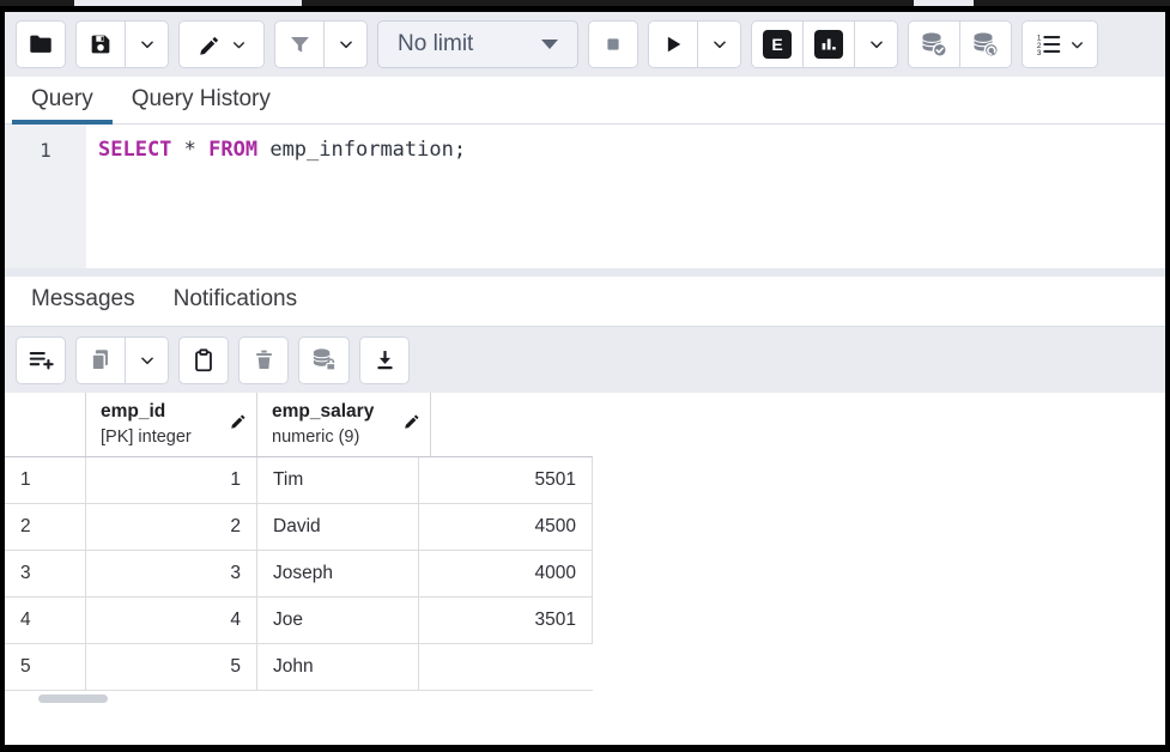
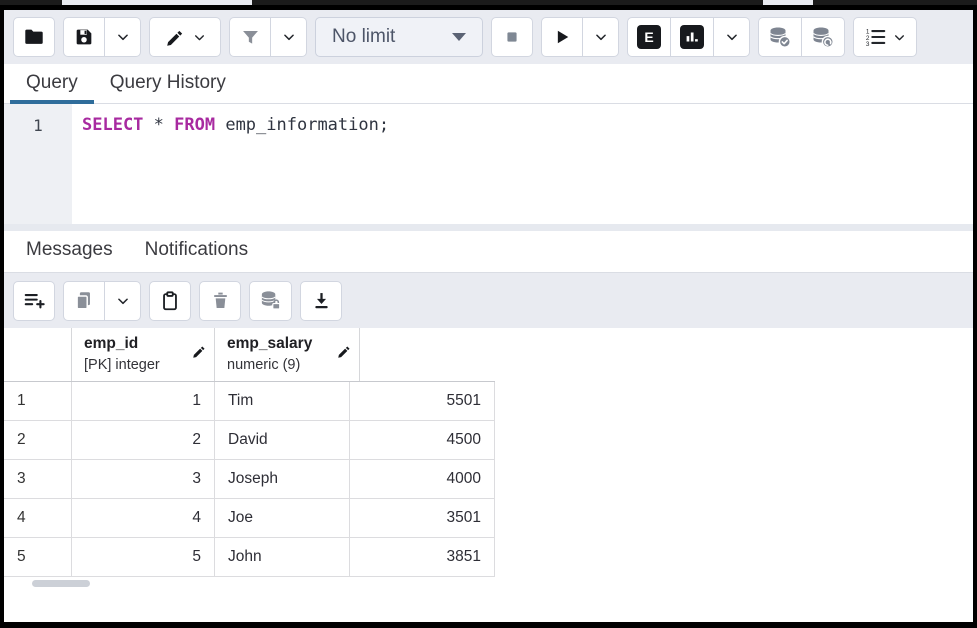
  No limit
  E
  Query
  Query History
  1
  SELECT * FROM emp_information;
  Messages
  Notifications
  emp_id
  [PK] integer
  emp_salary
  numeric (9)
  1
  1
  Tim
  5501
  2
  2
  David
  4500
  3
  3
  Joseph
  4000
  4
  4
  Joe
  3501
  5
  5
  John
+ 3851
